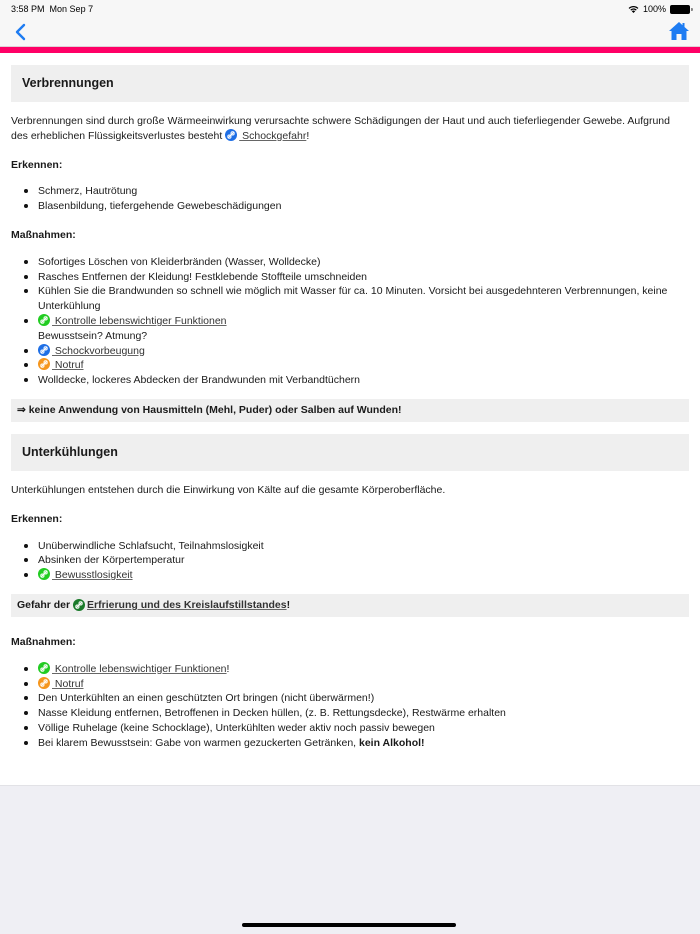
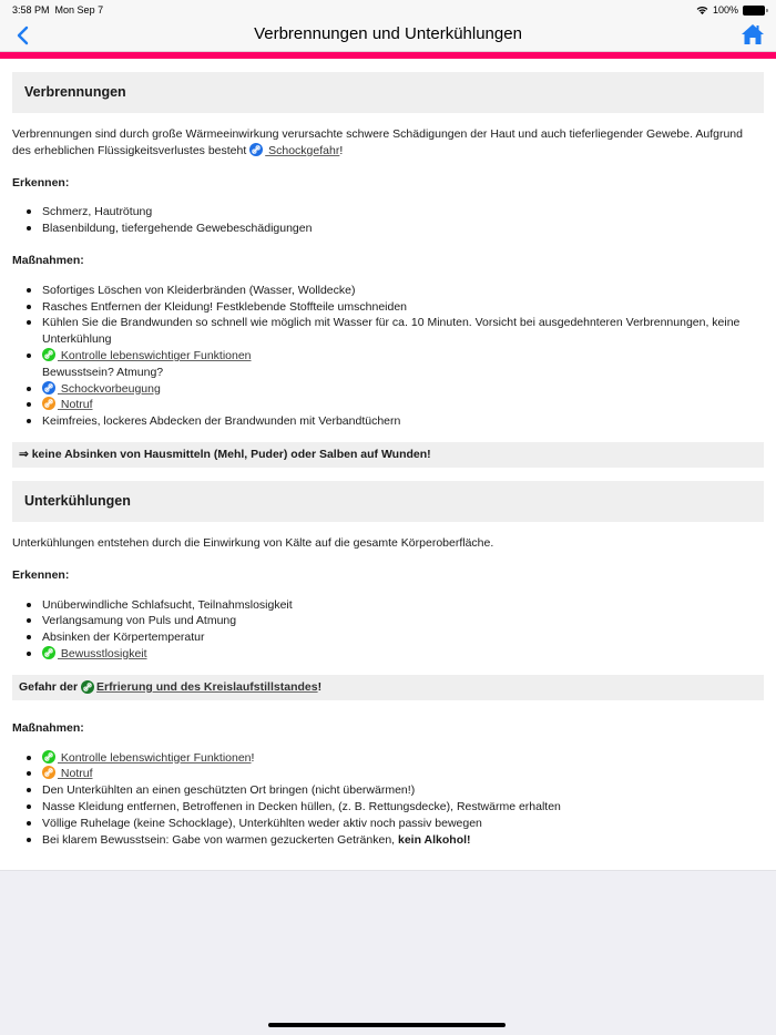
  3:58 PM Mon Sep 7
  100%
+ Verbrennungen und Unterkühlungen
  Verbrennungen
  Verbrennungen sind durch große Wärmeeinwirkung verursachte schwere Schädigungen der Haut und auch tieferliegender Gewebe. Aufgrund des erheblichen Flüssigkeitsverlustes besteht Schockgefahr!
  Erkennen:
  Schmerz, Hautrötung
  Blasenbildung, tiefergehende Gewebeschädigungen
  Maßnahmen:
  Sofortiges Löschen von Kleiderbränden (Wasser, Wolldecke)
  Rasches Entfernen der Kleidung! Festklebende Stoffteile umschneiden
  Kühlen Sie die Brandwunden so schnell wie möglich mit Wasser für ca. 10 Minuten. Vorsicht bei ausgedehnteren Verbrennungen, keine Unterkühlung
  Kontrolle lebenswichtiger Funktionen
  Bewusstsein? Atmung?
  Schockvorbeugung
  Notruf
- Wolldecke, lockeres Abdecken der Brandwunden mit Verbandtüchern
+ Keimfreies, lockeres Abdecken der Brandwunden mit Verbandtüchern
- ⇒ keine Anwendung von Hausmitteln (Mehl, Puder) oder Salben auf Wunden!
+ ⇒ keine Absinken von Hausmitteln (Mehl, Puder) oder Salben auf Wunden!
  Unterkühlungen
  Unterkühlungen entstehen durch die Einwirkung von Kälte auf die gesamte Körperoberfläche.
  Erkennen:
  Unüberwindliche Schlafsucht, Teilnahmslosigkeit
+ Verlangsamung von Puls und Atmung
  Absinken der Körpertemperatur
  Bewusstlosigkeit
  Gefahr der
  Erfrierung und des Kreislaufstillstandes
  !
  Maßnahmen:
  Kontrolle lebenswichtiger Funktionen!
  Notruf
  Den Unterkühlten an einen geschützten Ort bringen (nicht überwärmen!)
  Nasse Kleidung entfernen, Betroffenen in Decken hüllen, (z. B. Rettungsdecke), Restwärme erhalten
  Völlige Ruhelage (keine Schocklage), Unterkühlten weder aktiv noch passiv bewegen
  Bei klarem Bewusstsein: Gabe von warmen gezuckerten Getränken, kein Alkohol!
